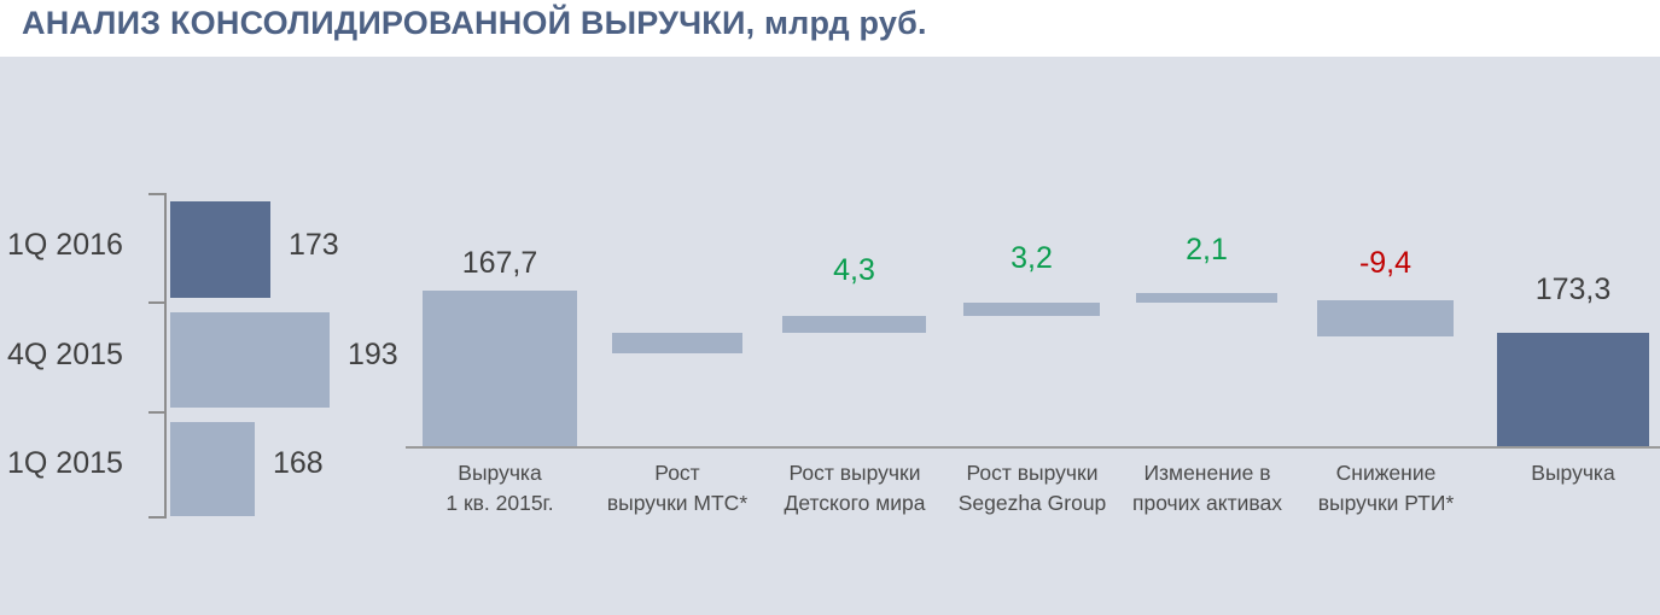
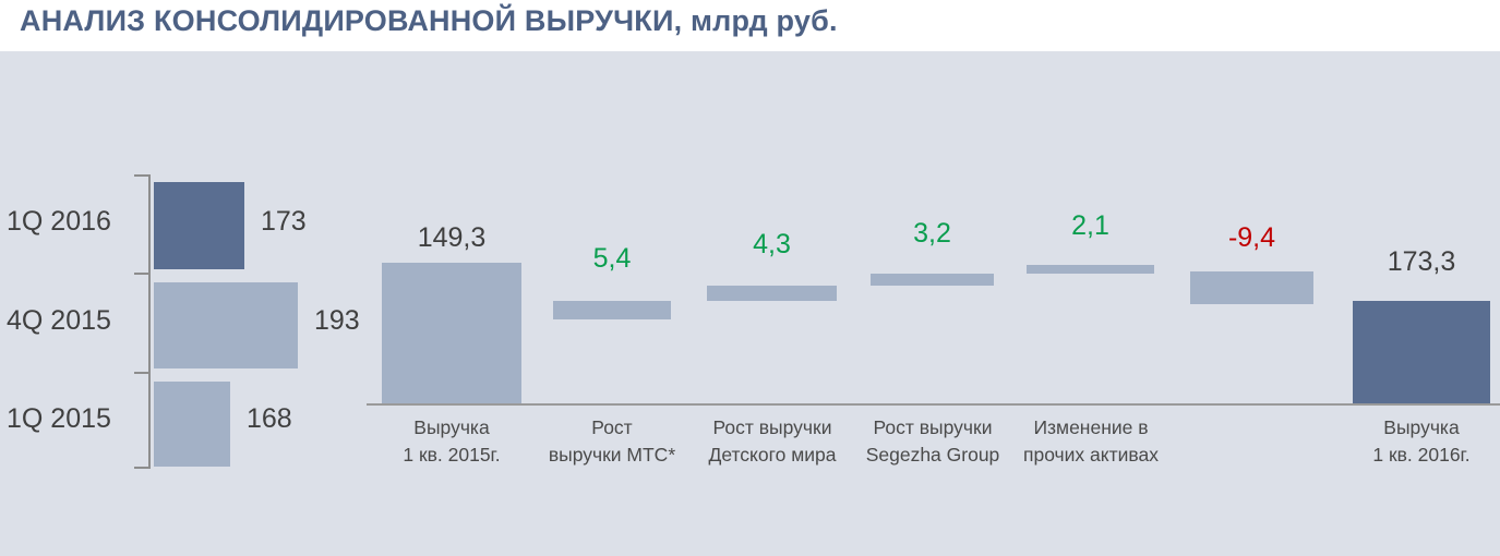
  АНАЛИЗ КОНСОЛИДИРОВАННОЙ ВЫРУЧКИ, млрд руб.
  1Q 2016
  173
  4Q 2015
  193
  1Q 2015
  168
- 167,7
+ 149,3
  Выручка
  1 кв. 2015г.
+ 5,4
  Рост
  выручки МТС*
  4,3
  Рост выручки
  Детского мира
  3,2
  Рост выручки
  Segezha Group
  2,1
  Изменение в
  прочих активах
  -9,4
- Снижение
- выручки РТИ*
  173,3
  Выручка
+ 1 кв. 2016г.
